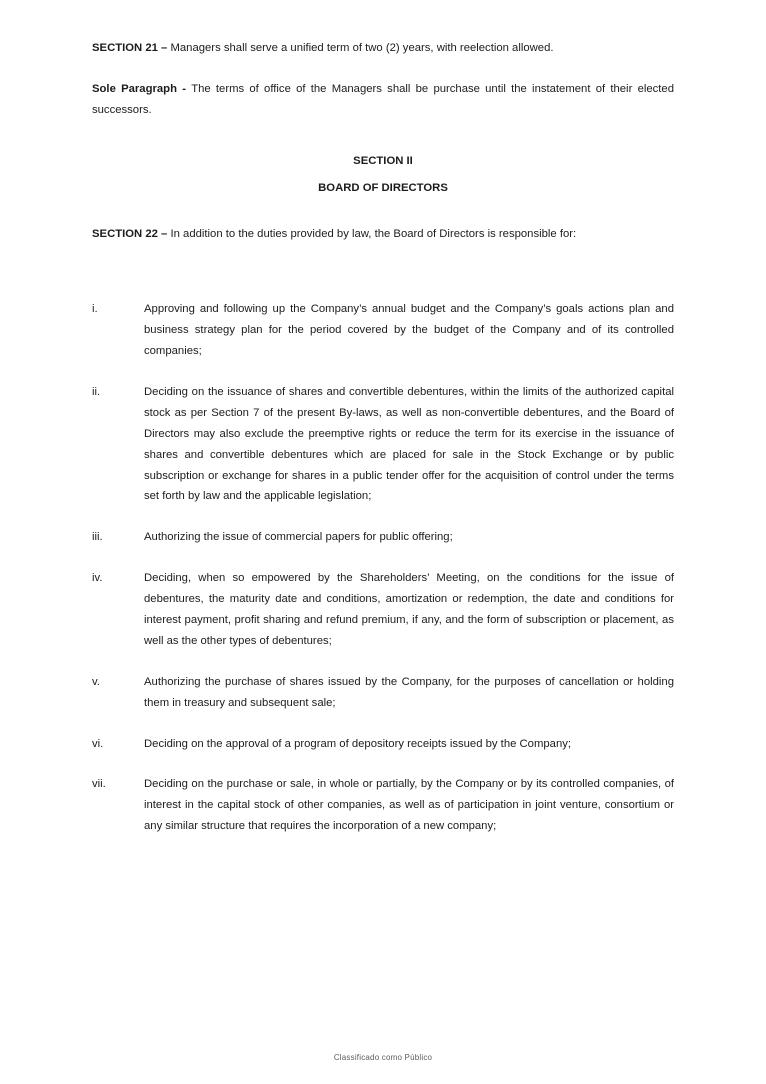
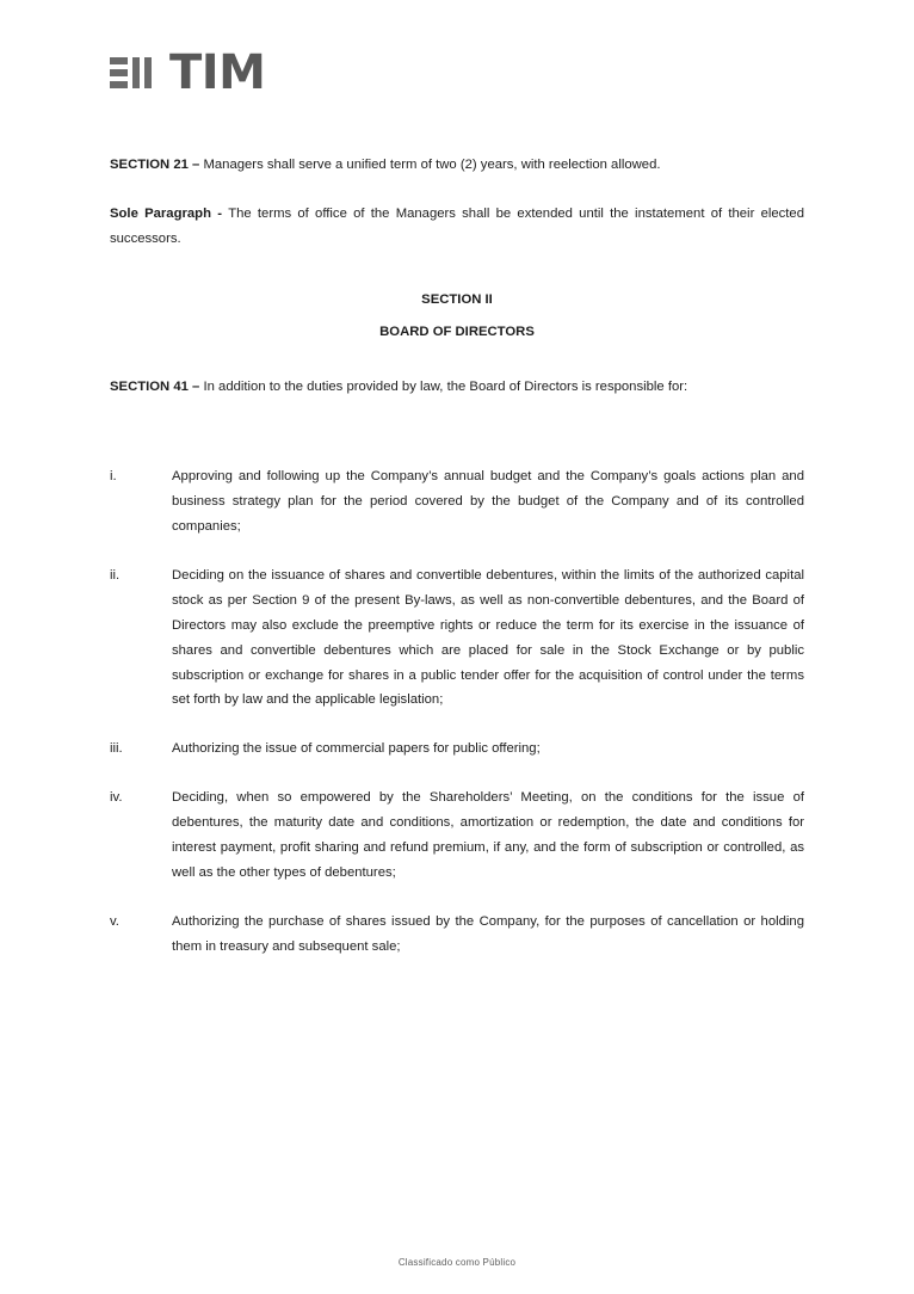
+ TIM
  SECTION 21 – Managers shall serve a unified term of two (2) years, with reelection allowed.
- Sole Paragraph - The terms of office of the Managers shall be purchase until the instatement of their elected successors.
+ Sole Paragraph - The terms of office of the Managers shall be extended until the instatement of their elected successors.
  SECTION II
  BOARD OF DIRECTORS
- SECTION 22 – In addition to the duties provided by law, the Board of Directors is responsible for:
+ SECTION 41 – In addition to the duties provided by law, the Board of Directors is responsible for:
  i.
  Approving and following up the Company’s annual budget and the Company’s goals actions plan and business strategy plan for the period covered by the budget of the Company and of its controlled companies;
  ii.
- Deciding on the issuance of shares and convertible debentures, within the limits of the authorized capital stock as per Section 7 of the present By-laws, as well as non-convertible debentures, and the Board of Directors may also exclude the preemptive rights or reduce the term for its exercise in the issuance of shares and convertible debentures which are placed for sale in the Stock Exchange or by public subscription or exchange for shares in a public tender offer for the acquisition of control under the terms set forth by law and the applicable legislation;
+ Deciding on the issuance of shares and convertible debentures, within the limits of the authorized capital stock as per Section 9 of the present By-laws, as well as non-convertible debentures, and the Board of Directors may also exclude the preemptive rights or reduce the term for its exercise in the issuance of shares and convertible debentures which are placed for sale in the Stock Exchange or by public subscription or exchange for shares in a public tender offer for the acquisition of control under the terms set forth by law and the applicable legislation;
  iii.
  Authorizing the issue of commercial papers for public offering;
  iv.
- Deciding, when so empowered by the Shareholders’ Meeting, on the conditions for the issue of debentures, the maturity date and conditions, amortization or redemption, the date and conditions for interest payment, profit sharing and refund premium, if any, and the form of subscription or placement, as well as the other types of debentures;
+ Deciding, when so empowered by the Shareholders’ Meeting, on the conditions for the issue of debentures, the maturity date and conditions, amortization or redemption, the date and conditions for interest payment, profit sharing and refund premium, if any, and the form of subscription or controlled, as well as the other types of debentures;
  v.
  Authorizing the purchase of shares issued by the Company, for the purposes of cancellation or holding them in treasury and subsequent sale;
- vi.
- Deciding on the approval of a program of depository receipts issued by the Company;
- vii.
- Deciding on the purchase or sale, in whole or partially, by the Company or by its controlled companies, of interest in the capital stock of other companies, as well as of participation in joint venture, consortium or any similar structure that requires the incorporation of a new company;
  Classificado como Público
